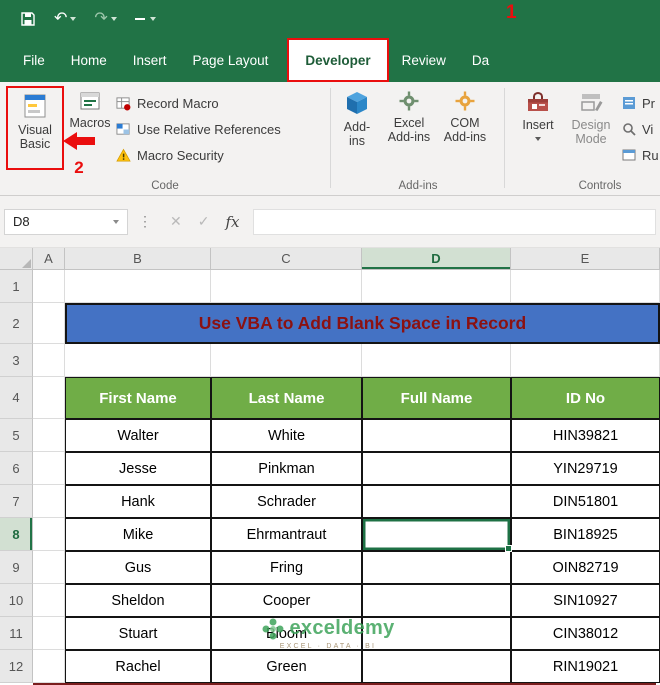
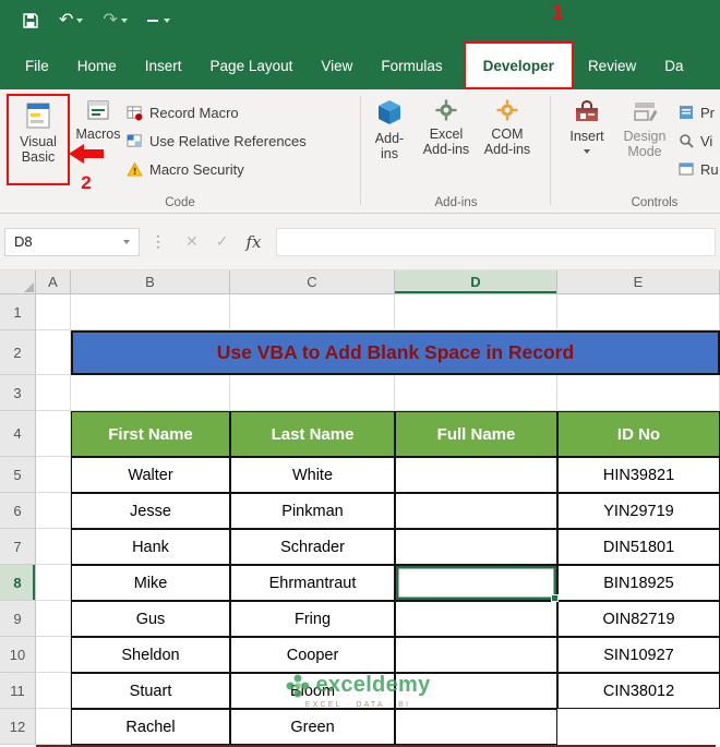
  ↶
  ↷
  1
  File
  Home
  Insert
  Page Layout
+ View
+ Formulas
  Developer
  Review
  Da
  Visual Basic
  2
  Macros
  Record Macro
  Use Relative References
  Macro Security
  Code
  Add-ins
  Excel Add-ins
  COM Add-ins
  Add-ins
  Insert
  Design Mode
  Pr
  Vi
  Ru
  Controls
  D8
  ⋮
  ✕
  ✓
  fx
  A
  B
  C
  D
  E
  1
  2
  Use VBA to Add Blank Space in Record
  3
  4
  First Name
  Last Name
  Full Name
  ID No
  5
  Walter
  White
  HIN39821
  6
  Jesse
  Pinkman
  YIN29719
  7
  Hank
  Schrader
  DIN51801
  8
  Mike
  Ehrmantraut
  BIN18925
  9
  Gus
  Fring
  OIN82719
  10
  Sheldon
  Cooper
  SIN10927
  11
  Stuart
  Bloom
  CIN38012
  12
  Rachel
  Green
- RIN19021
  exceldemy
